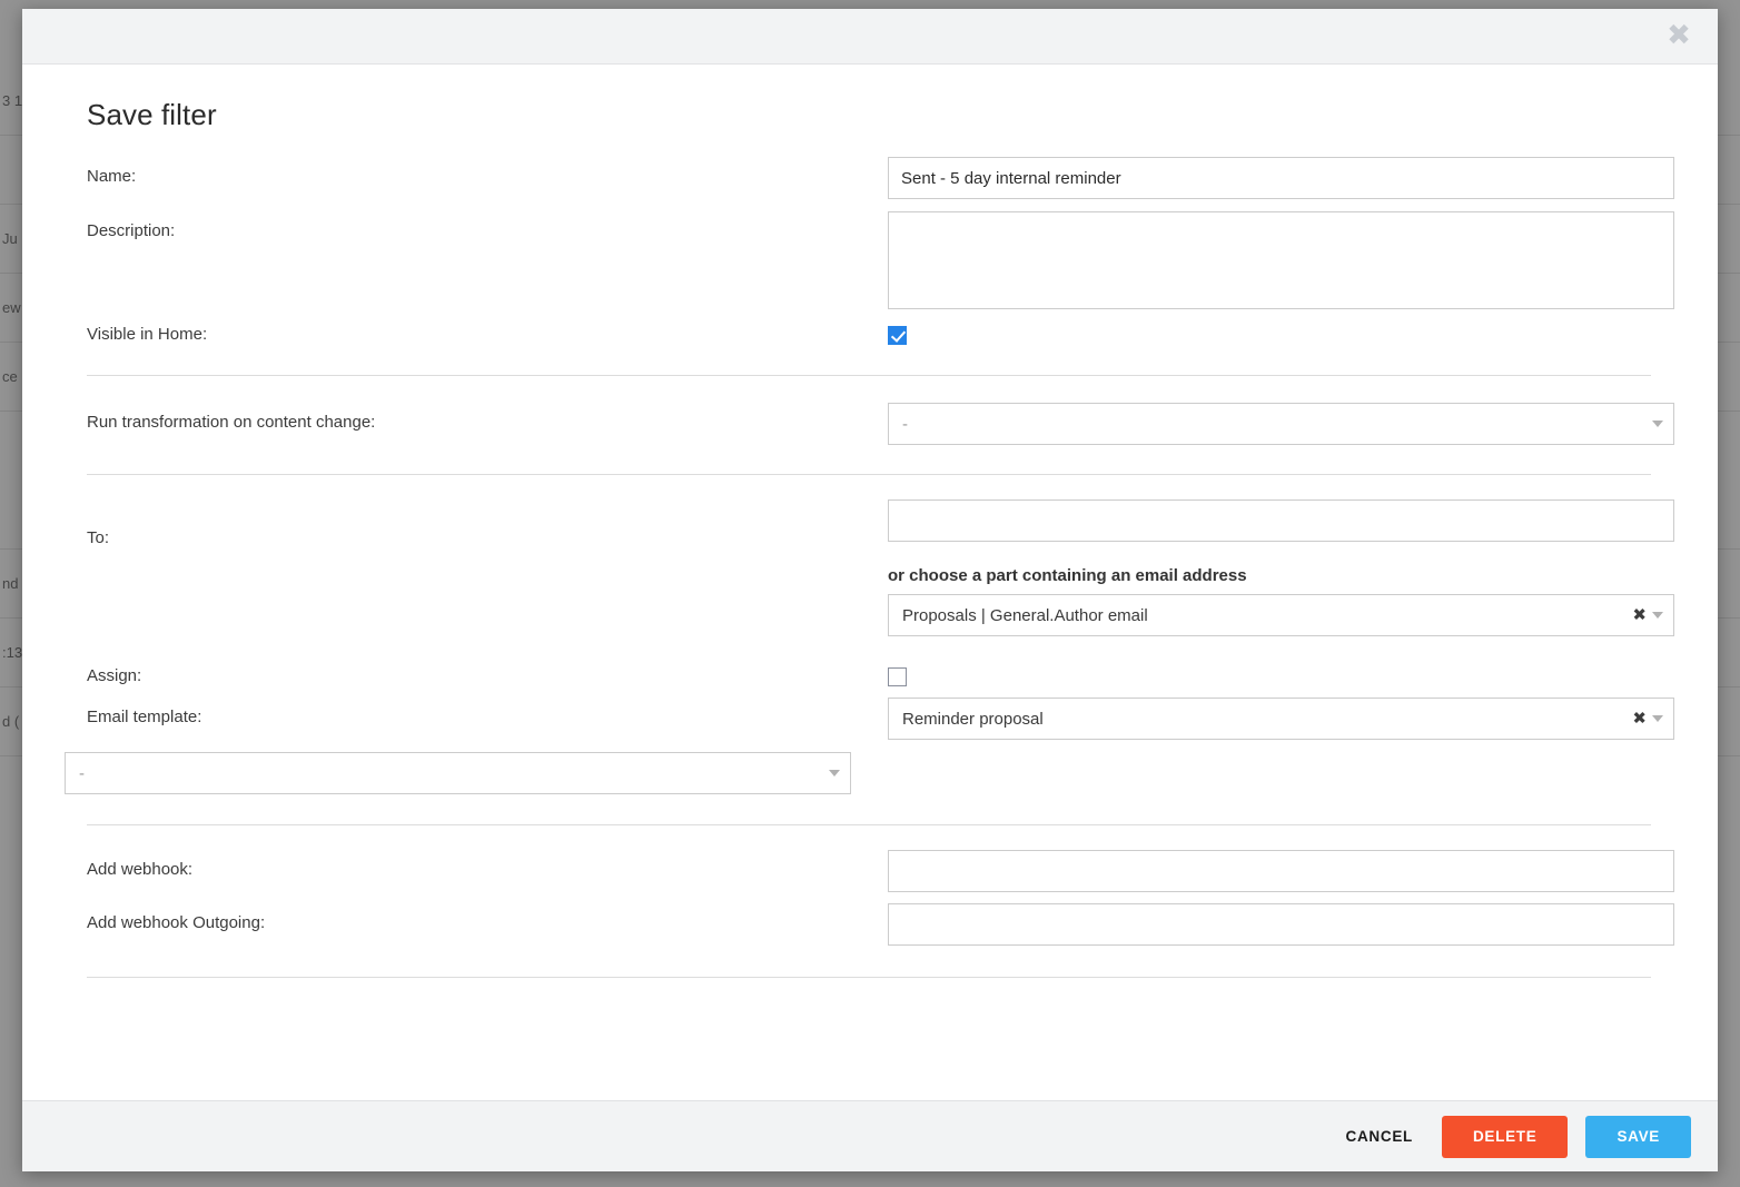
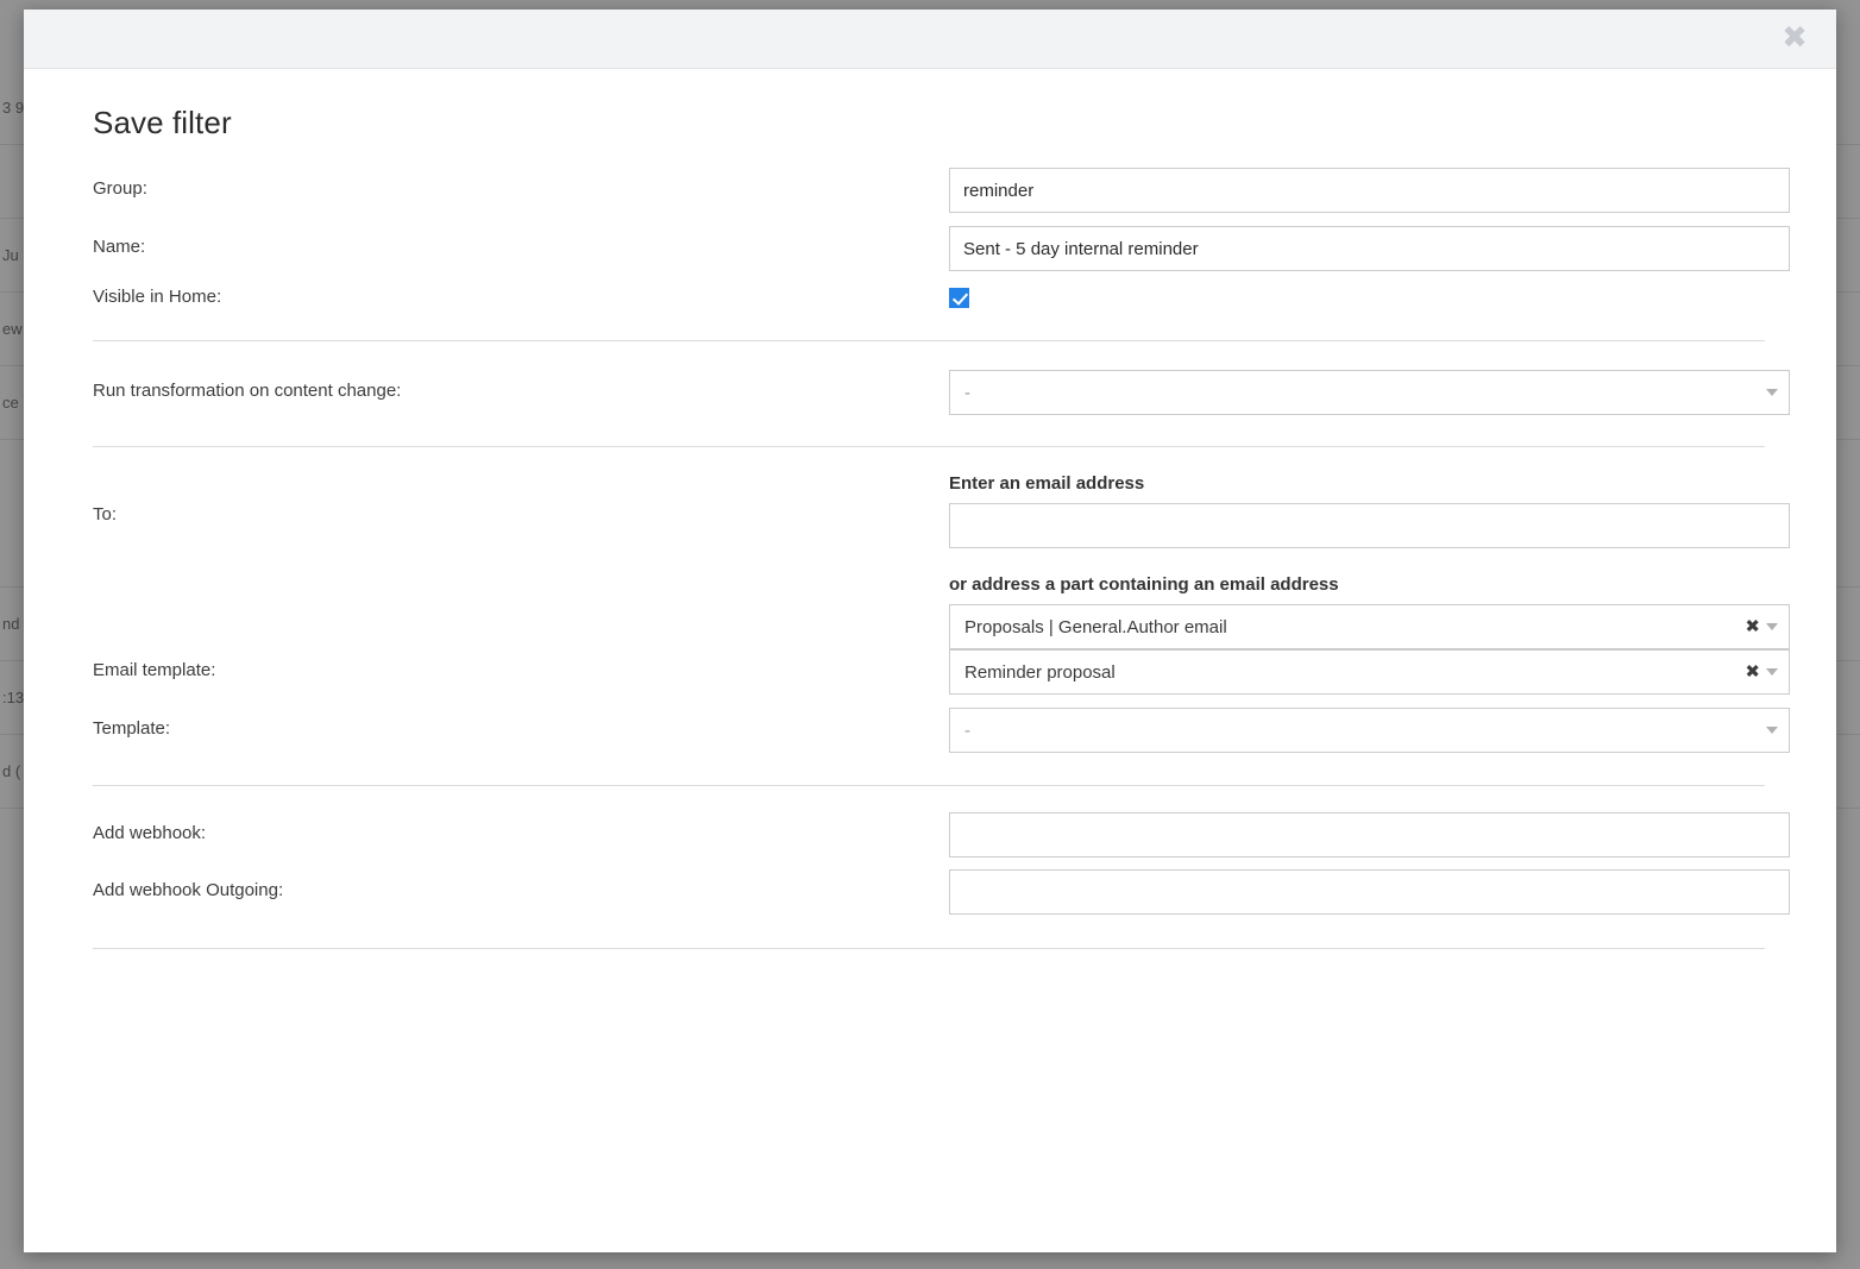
- 3 1
+ 3 9
  Ju
  ew
  ce
  nd
  :13
  d (
  ✖
  Save filter
+ Group:
+ reminder
  Name:
  Sent - 5 day internal reminder
- Description:
  Visible in Home:
  Run transformation on content change:
  -
  To:
+ Enter an email address
- or choose a part containing an email address
+ or address a part containing an email address
  Proposals | General.Author email
  ✖
- Assign:
  Email template:
  Reminder proposal
  ✖
+ Template:
  -
  Add webhook:
  Add webhook Outgoing:
- CANCEL
- DELETE
- SAVE
